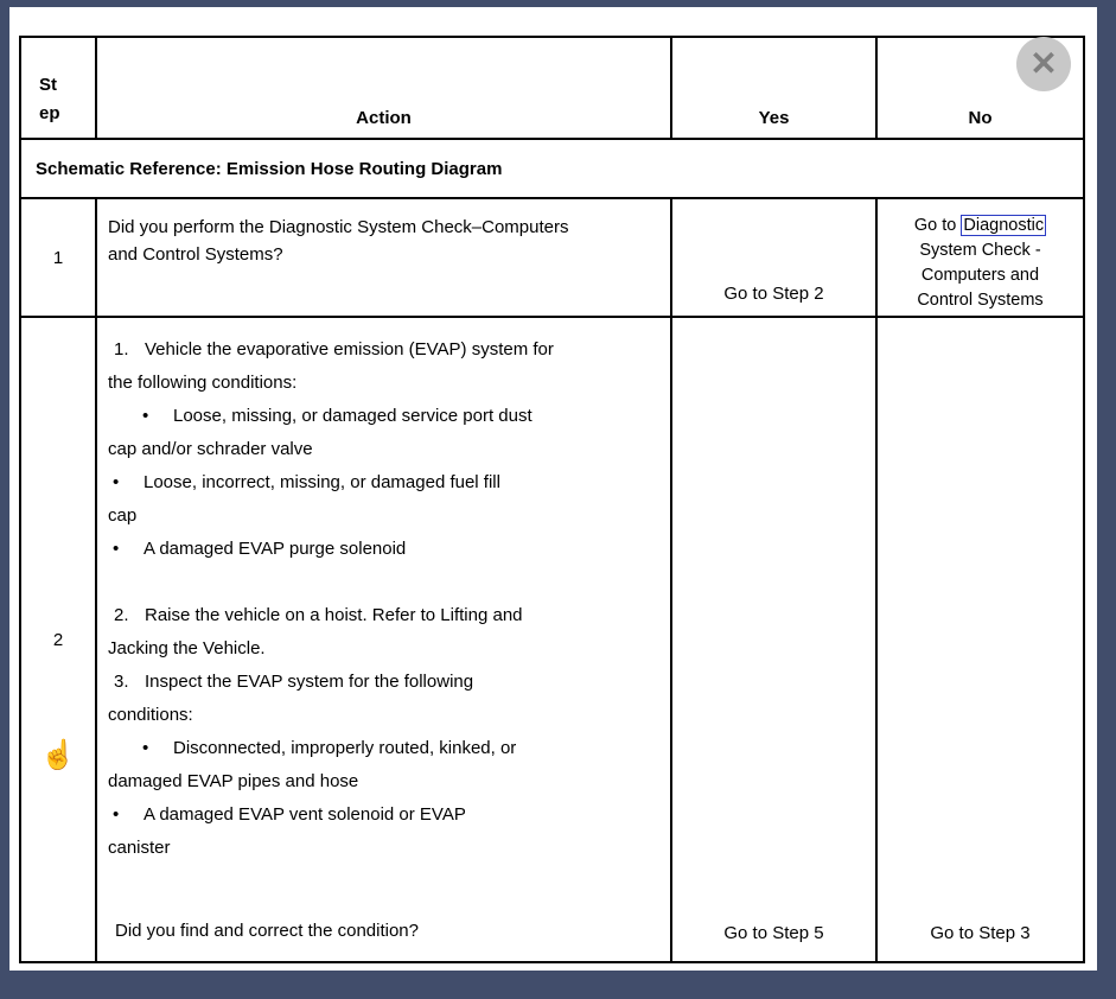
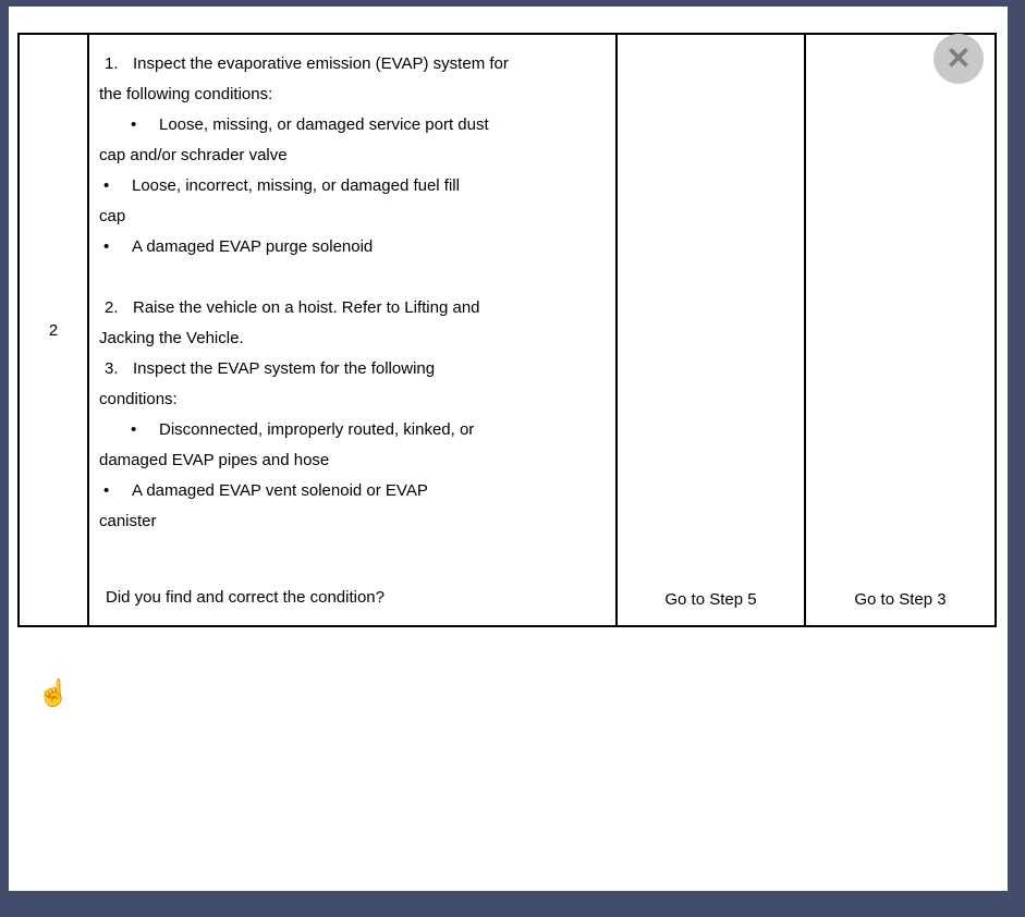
- St ep	Action	Yes	No
- Schematic Reference: Emission Hose Routing Diagram
- 1	Did you perform the Diagnostic System Check–Computers and Control Systems?	Go to Step 2	Go to Diagnostic System Check - Computers and Control Systems
- 2	1. Vehicle the evaporative emission (EVAP) system for the following conditions: • Loose, missing, or damaged service port dust cap and/or schrader valve • Loose, incorrect, missing, or damaged fuel fill cap • A damaged EVAP purge solenoid 2. Raise the vehicle on a hoist. Refer to Lifting and Jacking the Vehicle. 3. Inspect the EVAP system for the following conditions: • Disconnected, improperly routed, kinked, or damaged EVAP pipes and hose • A damaged EVAP vent solenoid or EVAP canister Did you find and correct the condition?	Go to Step 5	Go to Step 3
+ 2	1. Inspect the evaporative emission (EVAP) system for the following conditions: • Loose, missing, or damaged service port dust cap and/or schrader valve • Loose, incorrect, missing, or damaged fuel fill cap • A damaged EVAP purge solenoid 2. Raise the vehicle on a hoist. Refer to Lifting and Jacking the Vehicle. 3. Inspect the EVAP system for the following conditions: • Disconnected, improperly routed, kinked, or damaged EVAP pipes and hose • A damaged EVAP vent solenoid or EVAP canister Did you find and correct the condition?	Go to Step 5	Go to Step 3
  ✕
  ☝
